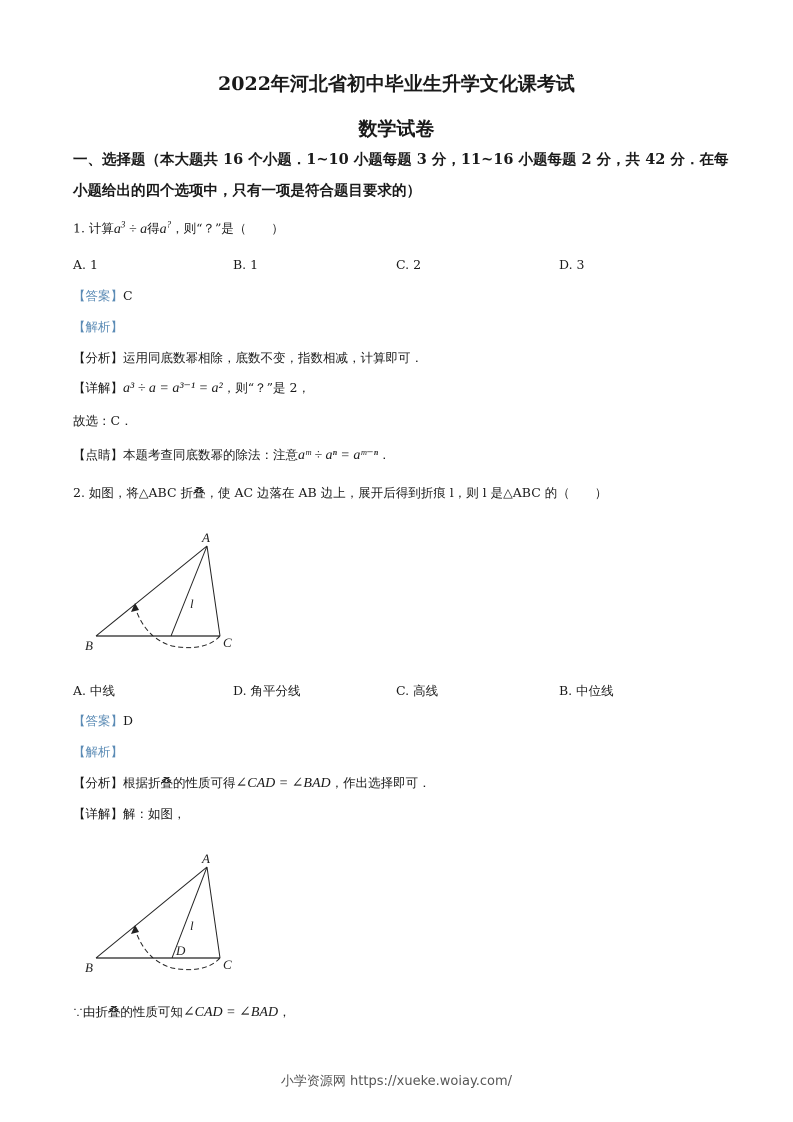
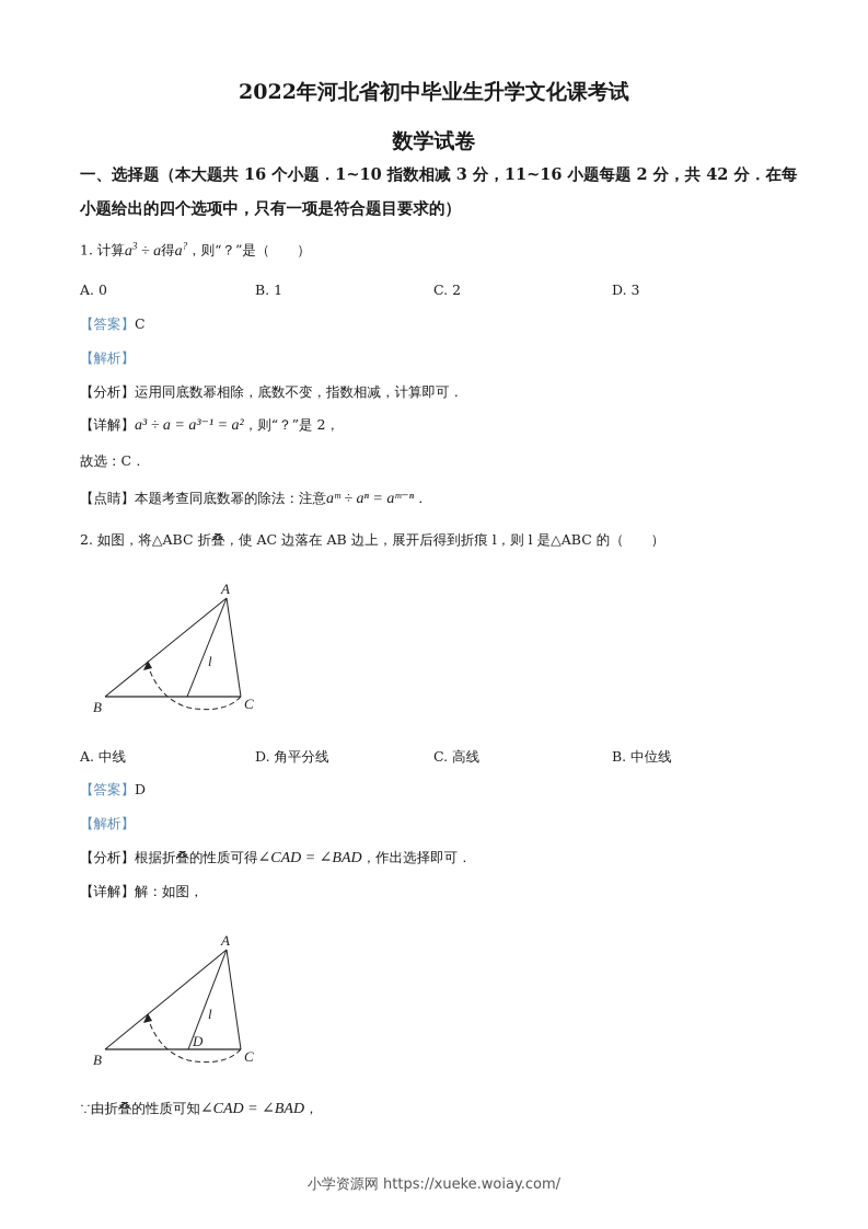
  2022年河北省初中毕业生升学文化课考试
  数学试卷
- 一、选择题（本大题共 16 个小题．1~10 小题每题 3 分，11~16 小题每题 2 分，共 42 分．在每
+ 一、选择题（本大题共 16 个小题．1~10 指数相减 3 分，11~16 小题每题 2 分，共 42 分．在每
  小题给出的四个选项中，只有一项是符合题目要求的）
  1. 计算a3 ÷ a得a?，则“？”是（ ）
- A. 1
+ A. 0
  B. 1
  C. 2
  D. 3
  【答案】C
  【解析】
  【分析】运用同底数幂相除，底数不变，指数相减，计算即可．
  【详解】a³ ÷ a = a³⁻¹ = a²，则“？”是 2，
  故选：C．
  【点睛】本题考查同底数幂的除法：注意aᵐ ÷ aⁿ = aᵐ⁻ⁿ．
  2. 如图，将△ABC 折叠，使 AC 边落在 AB 边上，展开后得到折痕 l，则 l 是△ABC 的（ ）
  A
  B
  C
  l
  A. 中线
  D. 角平分线
  C. 高线
  B. 中位线
  【答案】D
  【解析】
  【分析】根据折叠的性质可得∠CAD = ∠BAD，作出选择即可．
  【详解】解：如图，
  A
  B
  C
  D
  l
  ∵由折叠的性质可知∠CAD = ∠BAD，
  小学资源网 https://xueke.woiay.com/
